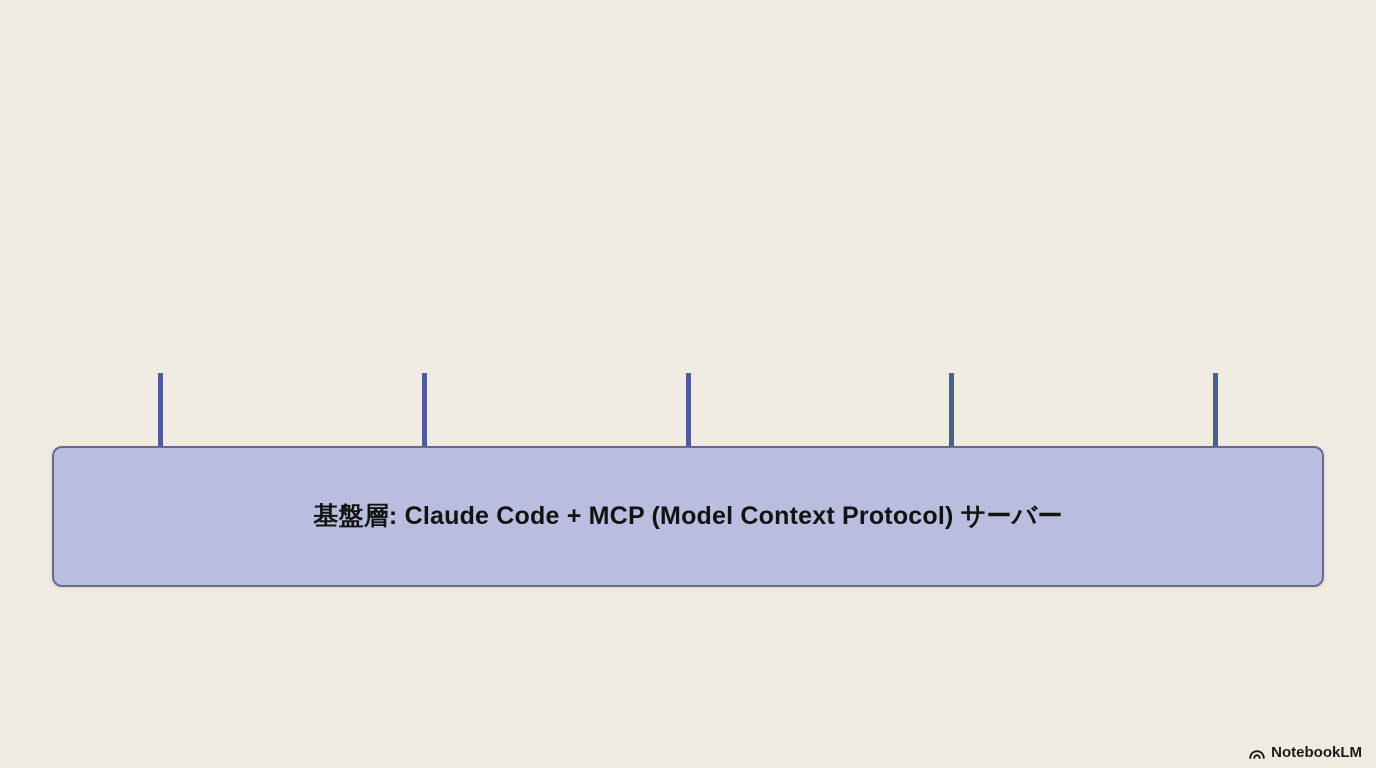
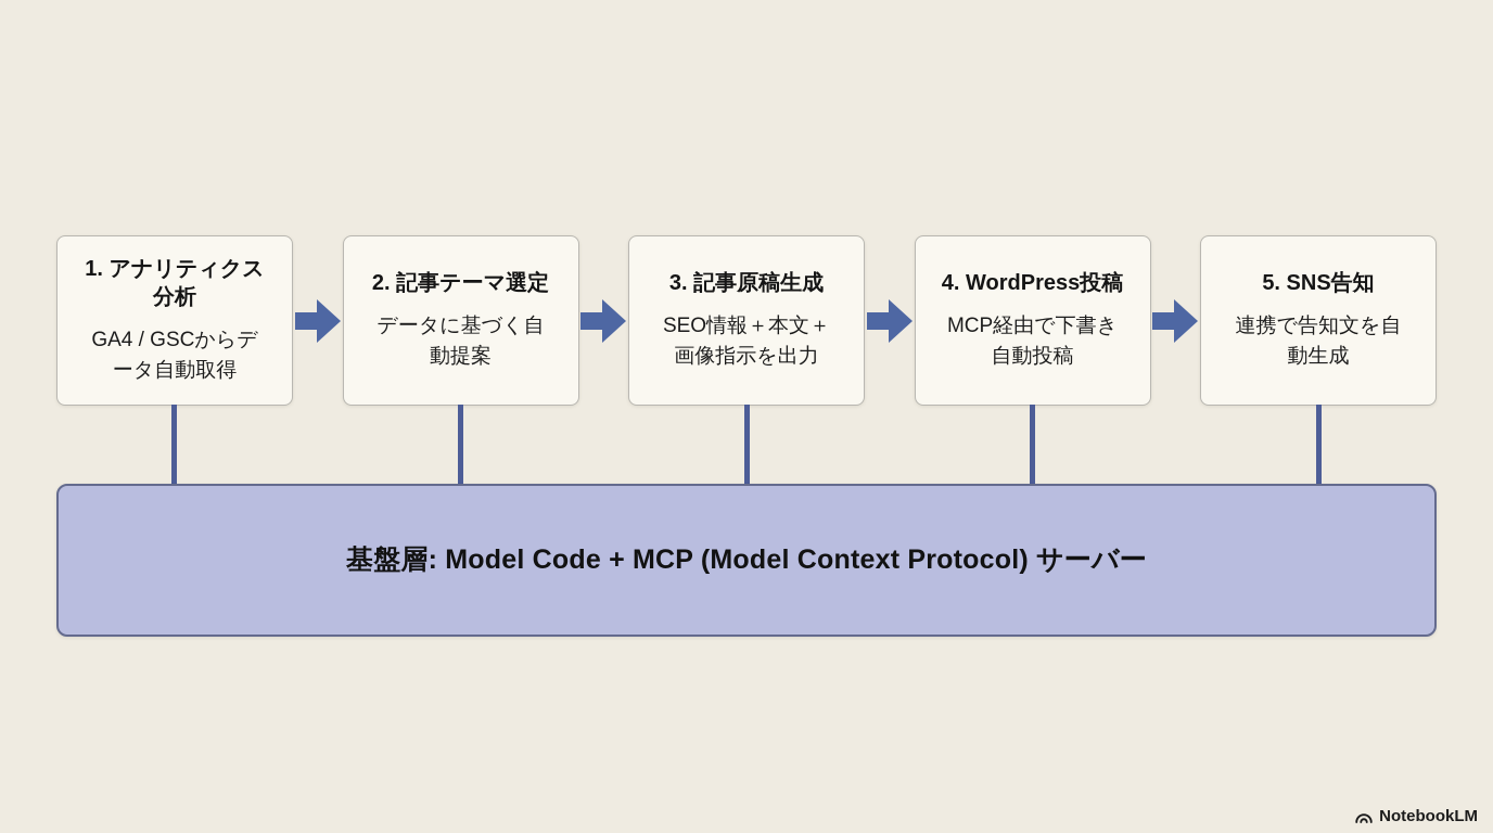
+ 1. アナリティクス分析
+ GA4 / GSCからデータ自動取得
+ 2. 記事テーマ選定
+ データに基づく自動提案
+ 3. 記事原稿生成
+ SEO情報＋本文＋画像指示を出力
+ 4. WordPress投稿
+ MCP経由で下書き自動投稿
+ 5. SNS告知
+ 連携で告知文を自動生成
- 基盤層: Claude Code + MCP (Model Context Protocol) サーバー
+ 基盤層: Model Code + MCP (Model Context Protocol) サーバー
  NotebookLM
